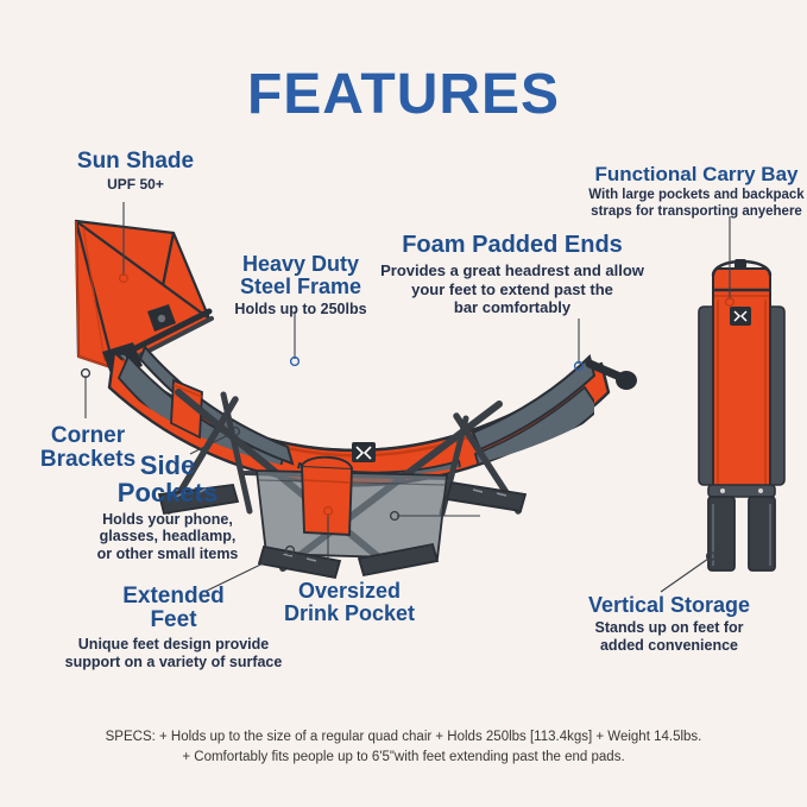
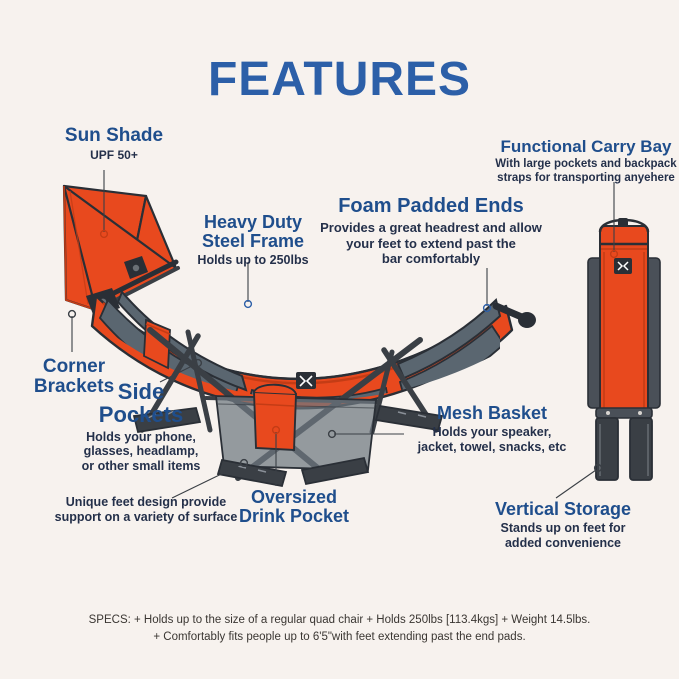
  FEATURES
  Sun Shade
  UPF 50+
  Heavy Duty
  Steel Frame
  Holds up to 250lbs
  Foam Padded Ends
  Provides a great headrest and allow
  your feet to extend past the
  bar comfortably
  Functional Carry Bay
  With large pockets and backpack
  straps for transporting anyehere
  Corner
  Brackets
  Side
  Pockets
  Holds your phone,
  glasses, headlamp,
  or other small items
+ Mesh Basket
+ Holds your speaker,
+ jacket, towel, snacks, etc
  Oversized
  Drink Pocket
- Extended
- Feet
  Unique feet design provide
  support on a variety of surface
  Vertical Storage
  Stands up on feet for
  added convenience
  SPECS: + Holds up to the size of a regular quad chair + Holds 250lbs [113.4kgs] + Weight 14.5lbs.
  + Comfortably fits people up to 6'5"with feet extending past the end pads.
